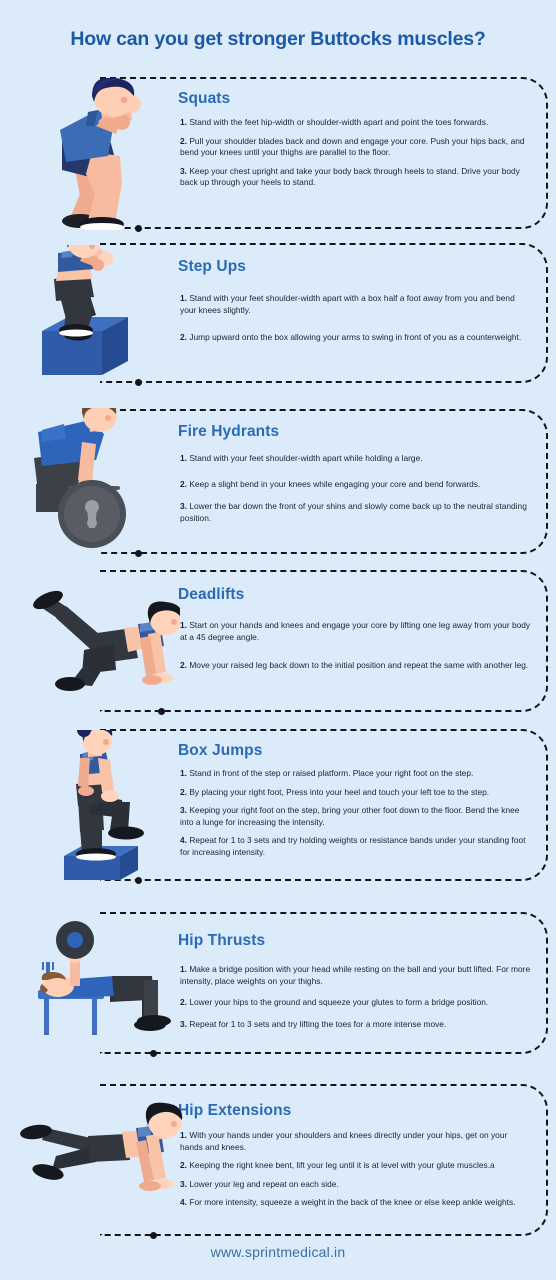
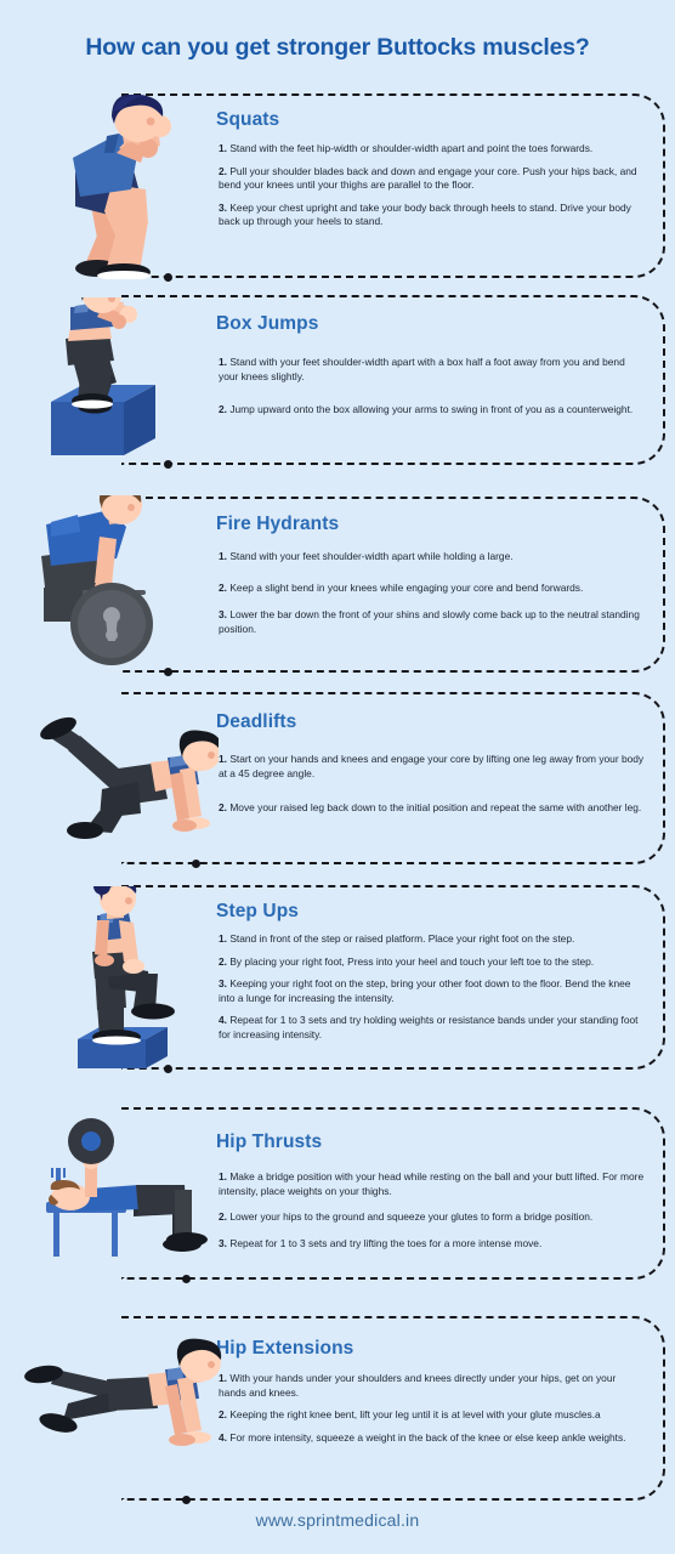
  How can you get stronger Buttocks muscles?
  Squats
  1. Stand with the feet hip-width or shoulder-width apart and point the toes forwards.
  2. Pull your shoulder blades back and down and engage your core. Push your hips back, and bend your knees until your thighs are parallel to the floor.
  3. Keep your chest upright and take your body back through heels to stand. Drive your body back up through your heels to stand.
- Step Ups
+ Box Jumps
  1. Stand with your feet shoulder-width apart with a box half a foot away from you and bend your knees slightly.
  2. Jump upward onto the box allowing your arms to swing in front of you as a counterweight.
  Fire Hydrants
  1. Stand with your feet shoulder-width apart while holding a large.
  2. Keep a slight bend in your knees while engaging your core and bend forwards.
  3. Lower the bar down the front of your shins and slowly come back up to the neutral standing position.
  Deadlifts
  1. Start on your hands and knees and engage your core by lifting one leg away from your body at a 45 degree angle.
  2. Move your raised leg back down to the initial position and repeat the same with another leg.
- Box Jumps
+ Step Ups
  1. Stand in front of the step or raised platform. Place your right foot on the step.
  2. By placing your right foot, Press into your heel and touch your left toe to the step.
  3. Keeping your right foot on the step, bring your other foot down to the floor. Bend the knee into a lunge for increasing the intensity.
  4. Repeat for 1 to 3 sets and try holding weights or resistance bands under your standing foot for increasing intensity.
  Hip Thrusts
  1. Make a bridge position with your head while resting on the ball and your butt lifted. For more intensity, place weights on your thighs.
  2. Lower your hips to the ground and squeeze your glutes to form a bridge position.
  3. Repeat for 1 to 3 sets and try lifting the toes for a more intense move.
  Hip Extensions
  1. With your hands under your shoulders and knees directly under your hips, get on your hands and knees.
  2. Keeping the right knee bent, lift your leg until it is at level with your glute muscles.a
- 3. Lower your leg and repeat on each side.
  4. For more intensity, squeeze a weight in the back of the knee or else keep ankle weights.
  www.sprintmedical.in
